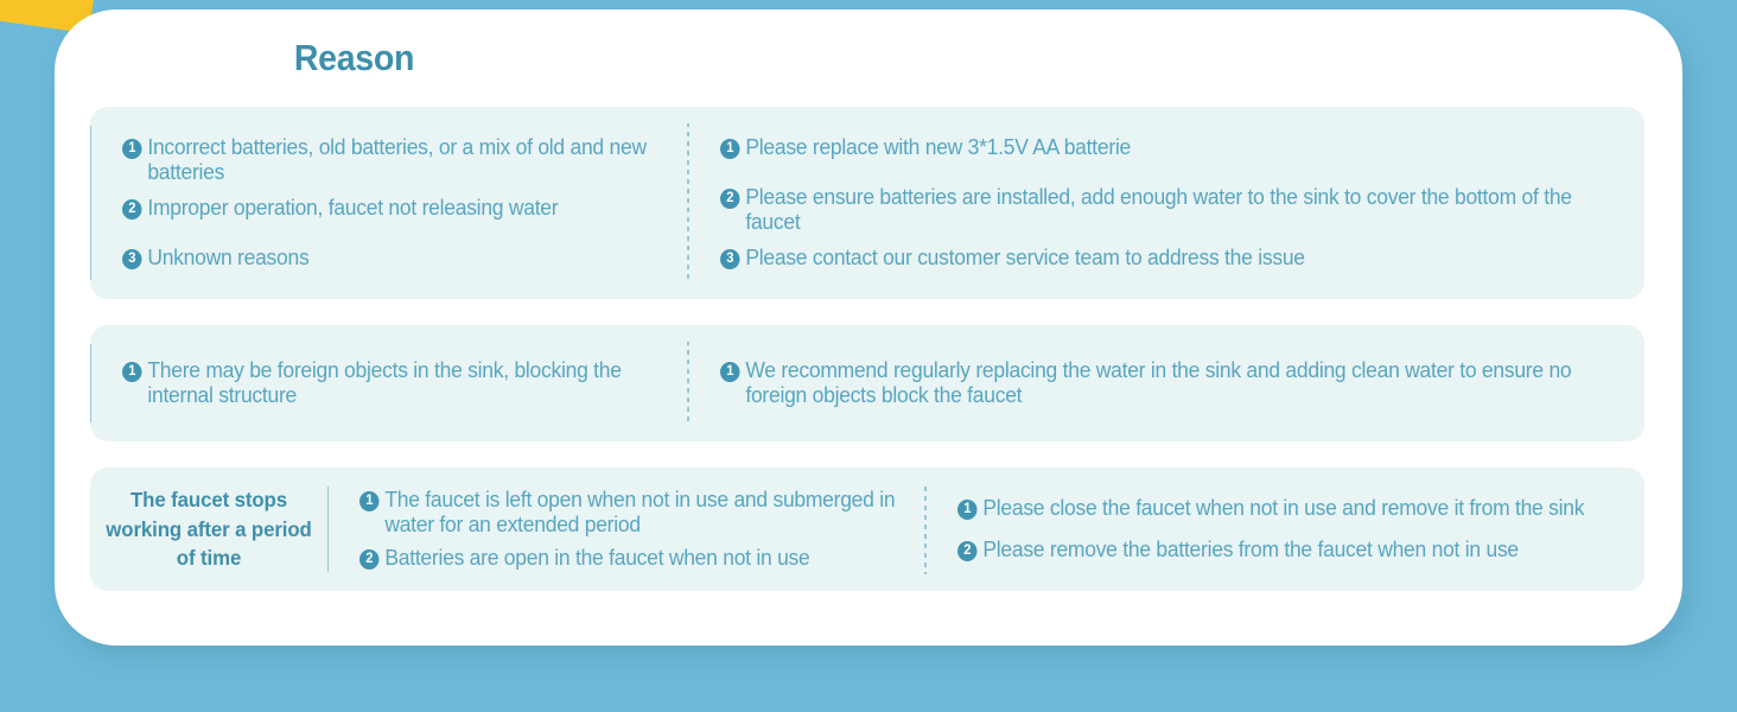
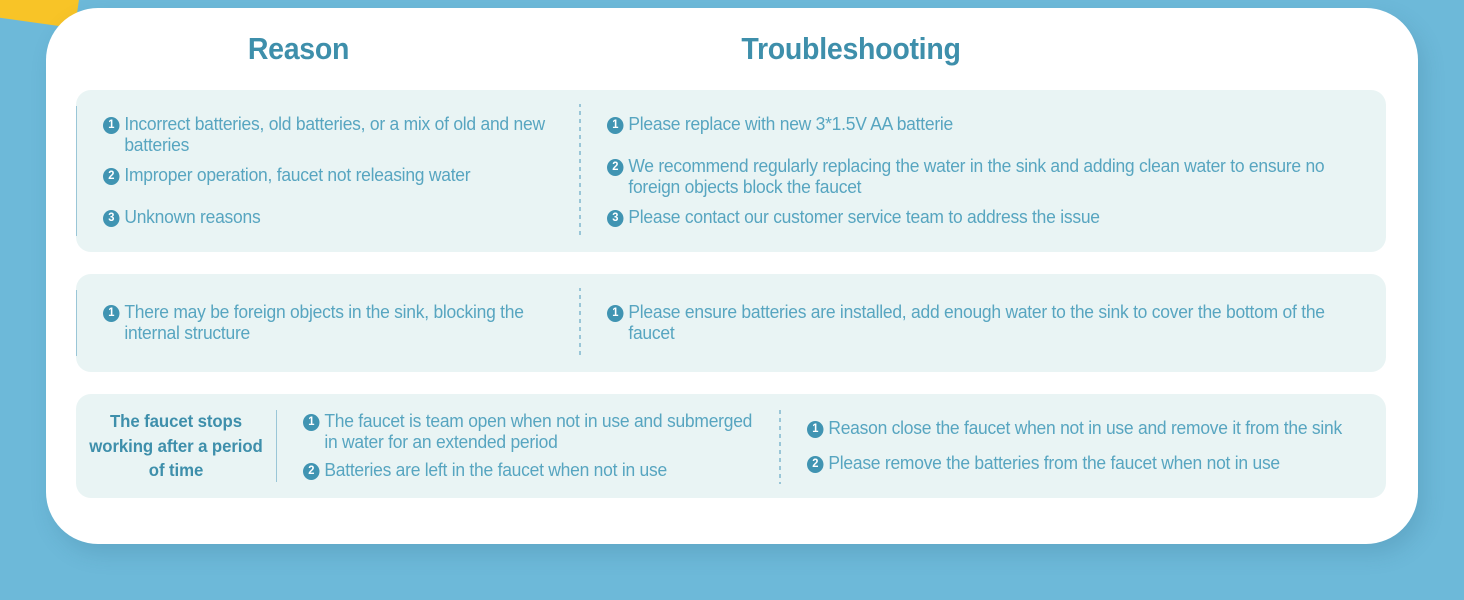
  Reason
+ Troubleshooting
  1
  Incorrect batteries, old batteries, or a mix of old and new batteries
  2
  Improper operation, faucet not releasing water
  3
  Unknown reasons
  1
  Please replace with new 3*1.5V AA batterie
  2
- Please ensure batteries are installed, add enough water to the sink to cover the bottom of the faucet
+ We recommend regularly replacing the water in the sink and adding clean water to ensure no foreign objects block the faucet
  3
  Please contact our customer service team to address the issue
  1
  There may be foreign objects in the sink, blocking the internal structure
  1
- We recommend regularly replacing the water in the sink and adding clean water to ensure no foreign objects block the faucet
+ Please ensure batteries are installed, add enough water to the sink to cover the bottom of the faucet
  The faucet stops working after a period of time
  1
- The faucet is left open when not in use and submerged in water for an extended period
+ The faucet is team open when not in use and submerged in water for an extended period
  2
- Batteries are open in the faucet when not in use
+ Batteries are left in the faucet when not in use
  1
- Please close the faucet when not in use and remove it from the sink
+ Reason close the faucet when not in use and remove it from the sink
  2
  Please remove the batteries from the faucet when not in use
